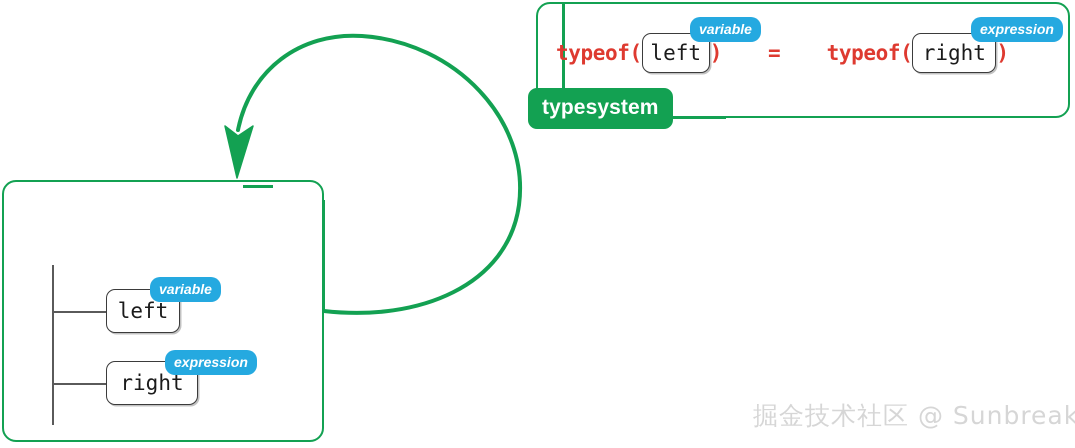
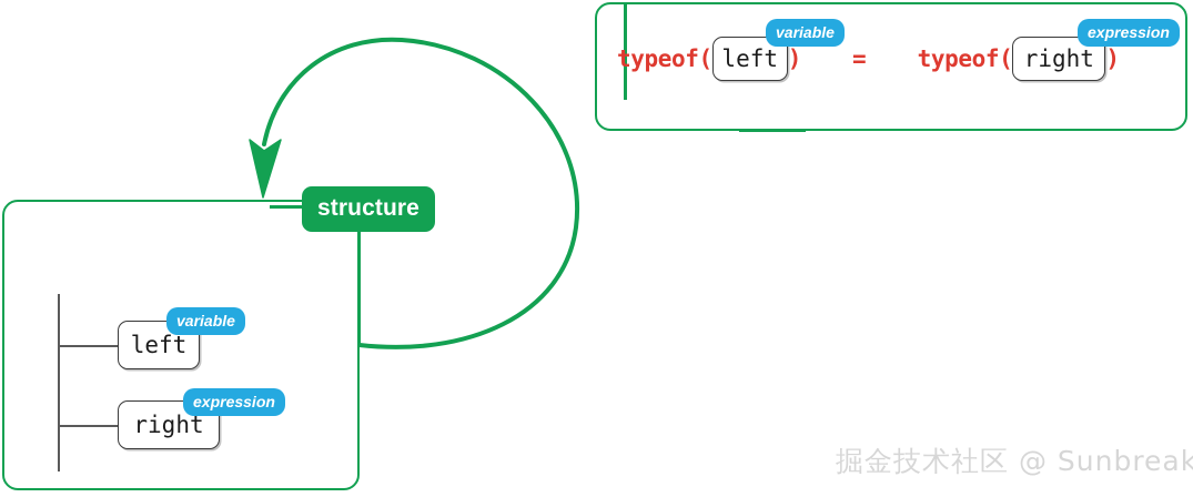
- typesystem
  typeof(
  left
  )
  =
  typeof(
  right
  )
  variable
  expression
+ structure
  left
  right
  variable
  expression
  掘金技术社区 @ Sunbreak
